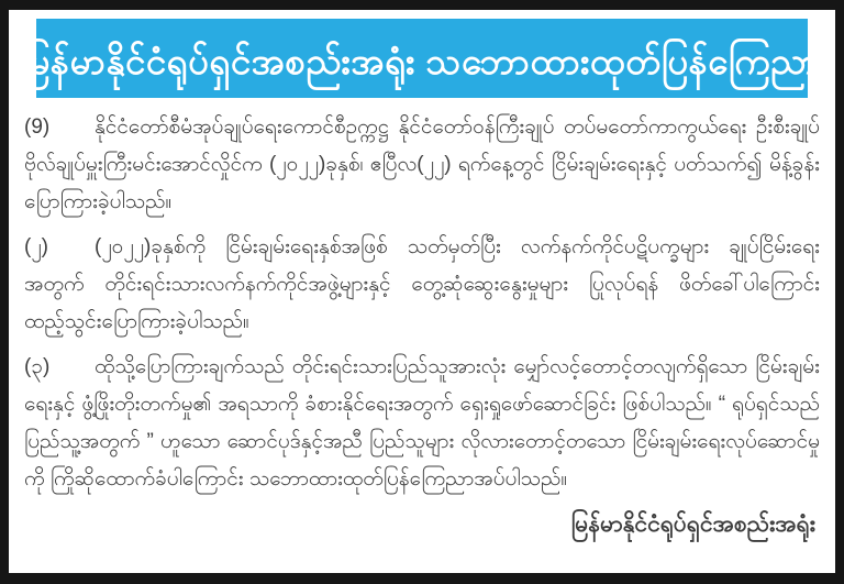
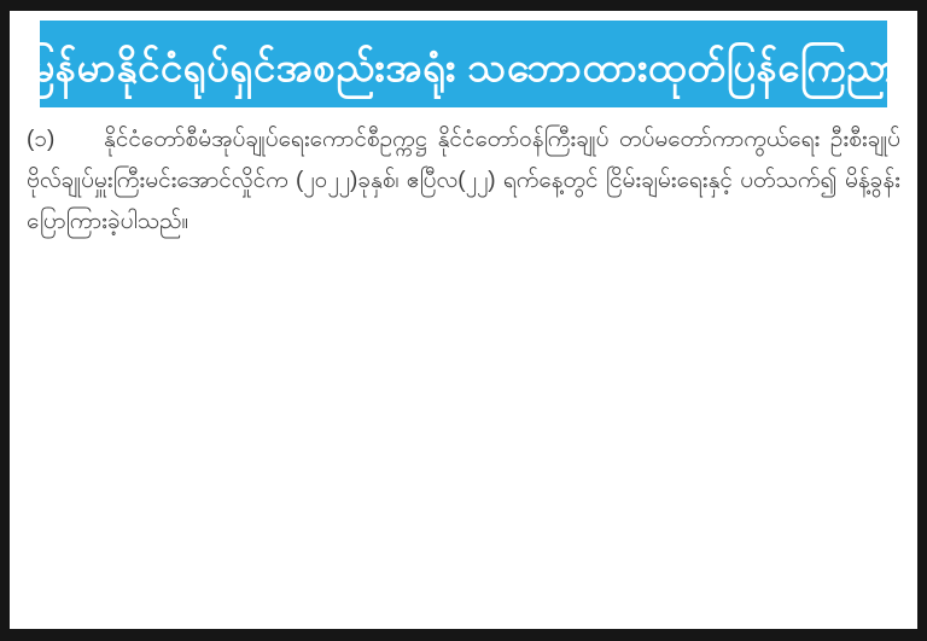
  မြန်မာနိုင်ငံရုပ်ရှင်အစည်းအရုံး သဘောထားထုတ်ပြန်ကြေညာ
- (9) နိုင်ငံတော်စီမံအုပ်ချုပ်ရေးကောင်စီဥက္ကဋ္ဌ နိုင်ငံတော်ဝန်ကြီးချုပ် တပ်မတော်ကာကွယ်ရေး ဦးစီးချုပ် ဗိုလ်ချုပ်မှူးကြီးမင်းအောင်လှိုင်က (၂၀၂၂)ခုနှစ်၊ ဧပြီလ(၂၂) ရက်နေ့တွင် ငြိမ်းချမ်းရေးနှင့် ပတ်သက်၍ မိန့်ခွန်းပြောကြားခဲ့ပါသည်။
+ (၁) နိုင်ငံတော်စီမံအုပ်ချုပ်ရေးကောင်စီဥက္ကဋ္ဌ နိုင်ငံတော်ဝန်ကြီးချုပ် တပ်မတော်ကာကွယ်ရေး ဦးစီးချုပ် ဗိုလ်ချုပ်မှူးကြီးမင်းအောင်လှိုင်က (၂၀၂၂)ခုနှစ်၊ ဧပြီလ(၂၂) ရက်နေ့တွင် ငြိမ်းချမ်းရေးနှင့် ပတ်သက်၍ မိန့်ခွန်းပြောကြားခဲ့ပါသည်။
- (၂) (၂၀၂၂)ခုနှစ်ကို ငြိမ်းချမ်းရေးနှစ်အဖြစ် သတ်မှတ်ပြီး လက်နက်ကိုင်ပဋိပက္ခများ ချုပ်ငြိမ်းရေး အတွက် တိုင်းရင်းသားလက်နက်ကိုင်အဖွဲ့များနှင့် တွေ့ဆုံဆွေးနွေးမှုများ ပြုလုပ်ရန် ဖိတ်ခေါ်ပါကြောင်း ထည့်သွင်းပြောကြားခဲ့ပါသည်။
- (၃) ထိုသို့ပြောကြားချက်သည် တိုင်းရင်းသားပြည်သူအားလုံး မျှော်လင့်တောင့်တလျက်ရှိသော ငြိမ်းချမ်းရေးနှင့် ဖွံ့ဖြိုးတိုးတက်မှု၏ အရသာကို ခံစားနိုင်ရေးအတွက် ရှေးရှုဖော်ဆောင်ခြင်း ဖြစ်ပါသည်။ “ ရုပ်ရှင်သည် ပြည်သူ့အတွက် ” ဟူသော ဆောင်ပုဒ်နှင့်အညီ ပြည်သူများ လိုလားတောင့်တသော ငြိမ်းချမ်းရေးလုပ်ဆောင်မှုကို ကြိုဆိုထောက်ခံပါကြောင်း သဘောထားထုတ်ပြန်ကြေညာအပ်ပါသည်။
- မြန်မာနိုင်ငံရုပ်ရှင်အစည်းအရုံး
